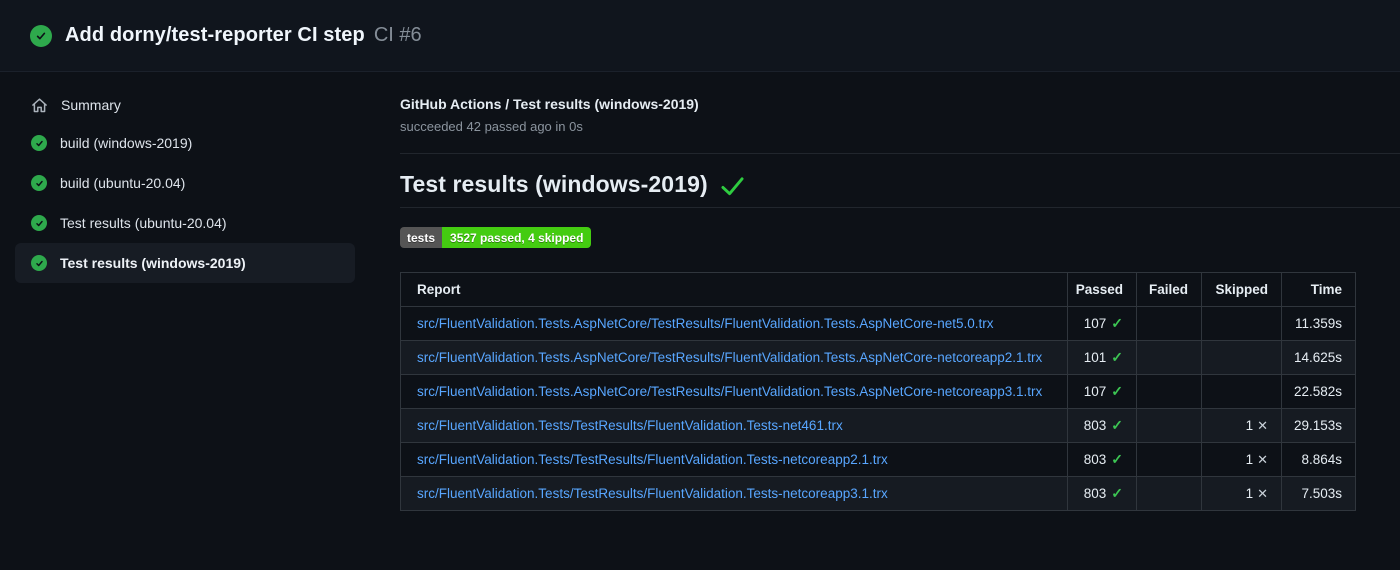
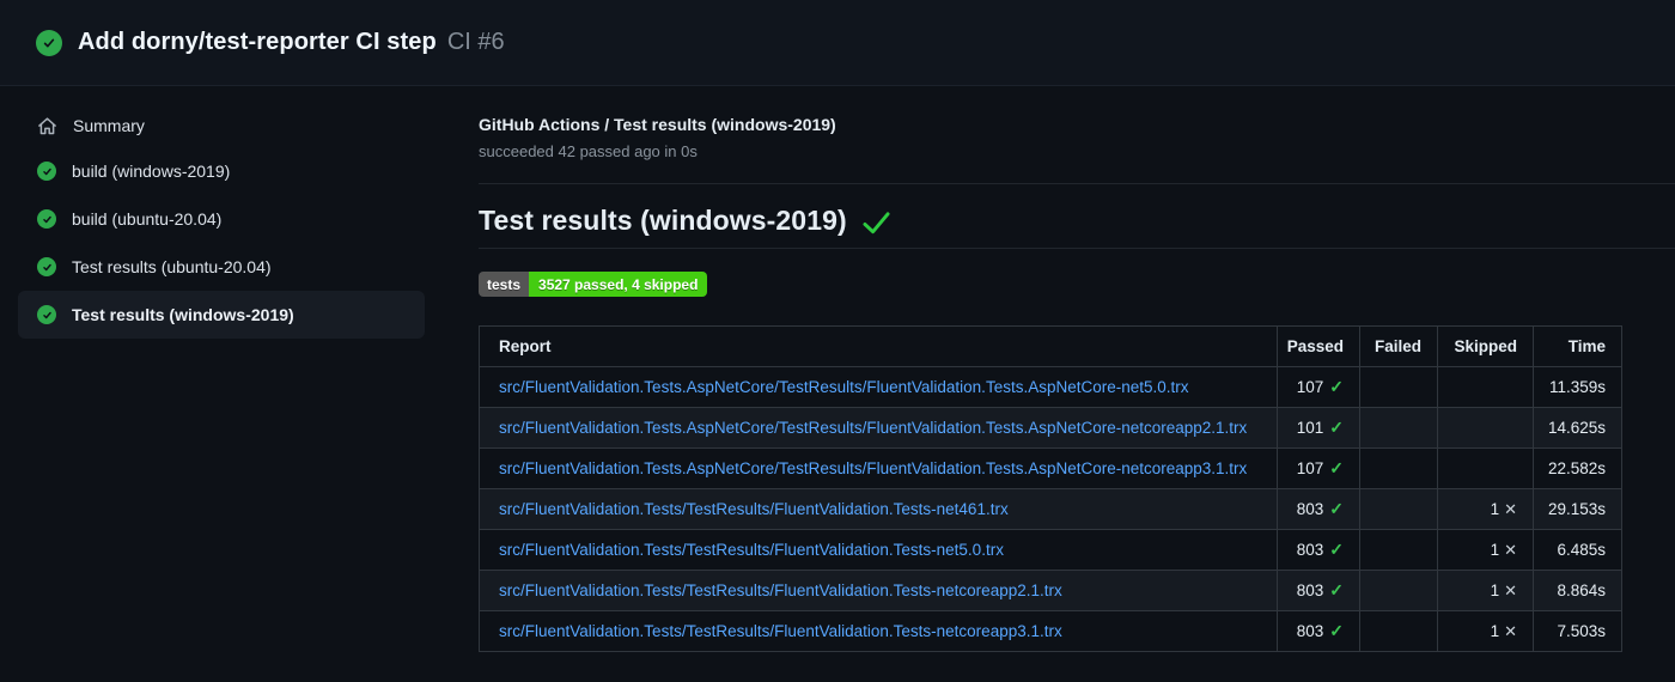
  Add dorny/test-reporter CI step
  CI #6
  Summary
  build (windows-2019)
  build (ubuntu-20.04)
  Test results (ubuntu-20.04)
  Test results (windows-2019)
  GitHub Actions / Test results (windows-2019)
  succeeded 42 passed ago in 0s
  Test results (windows-2019)
  tests
  3527 passed, 4 skipped
  Report	Passed	Failed	Skipped	Time
  src/FluentValidation.Tests.AspNetCore/TestResults/FluentValidation.Tests.AspNetCore-net5.0.trx	107 ✓			11.359s
  src/FluentValidation.Tests.AspNetCore/TestResults/FluentValidation.Tests.AspNetCore-netcoreapp2.1.trx	101 ✓			14.625s
  src/FluentValidation.Tests.AspNetCore/TestResults/FluentValidation.Tests.AspNetCore-netcoreapp3.1.trx	107 ✓			22.582s
  src/FluentValidation.Tests/TestResults/FluentValidation.Tests-net461.trx	803 ✓		1 ✕	29.153s
+ src/FluentValidation.Tests/TestResults/FluentValidation.Tests-net5.0.trx	803 ✓		1 ✕	6.485s
  src/FluentValidation.Tests/TestResults/FluentValidation.Tests-netcoreapp2.1.trx	803 ✓		1 ✕	8.864s
  src/FluentValidation.Tests/TestResults/FluentValidation.Tests-netcoreapp3.1.trx	803 ✓		1 ✕	7.503s
